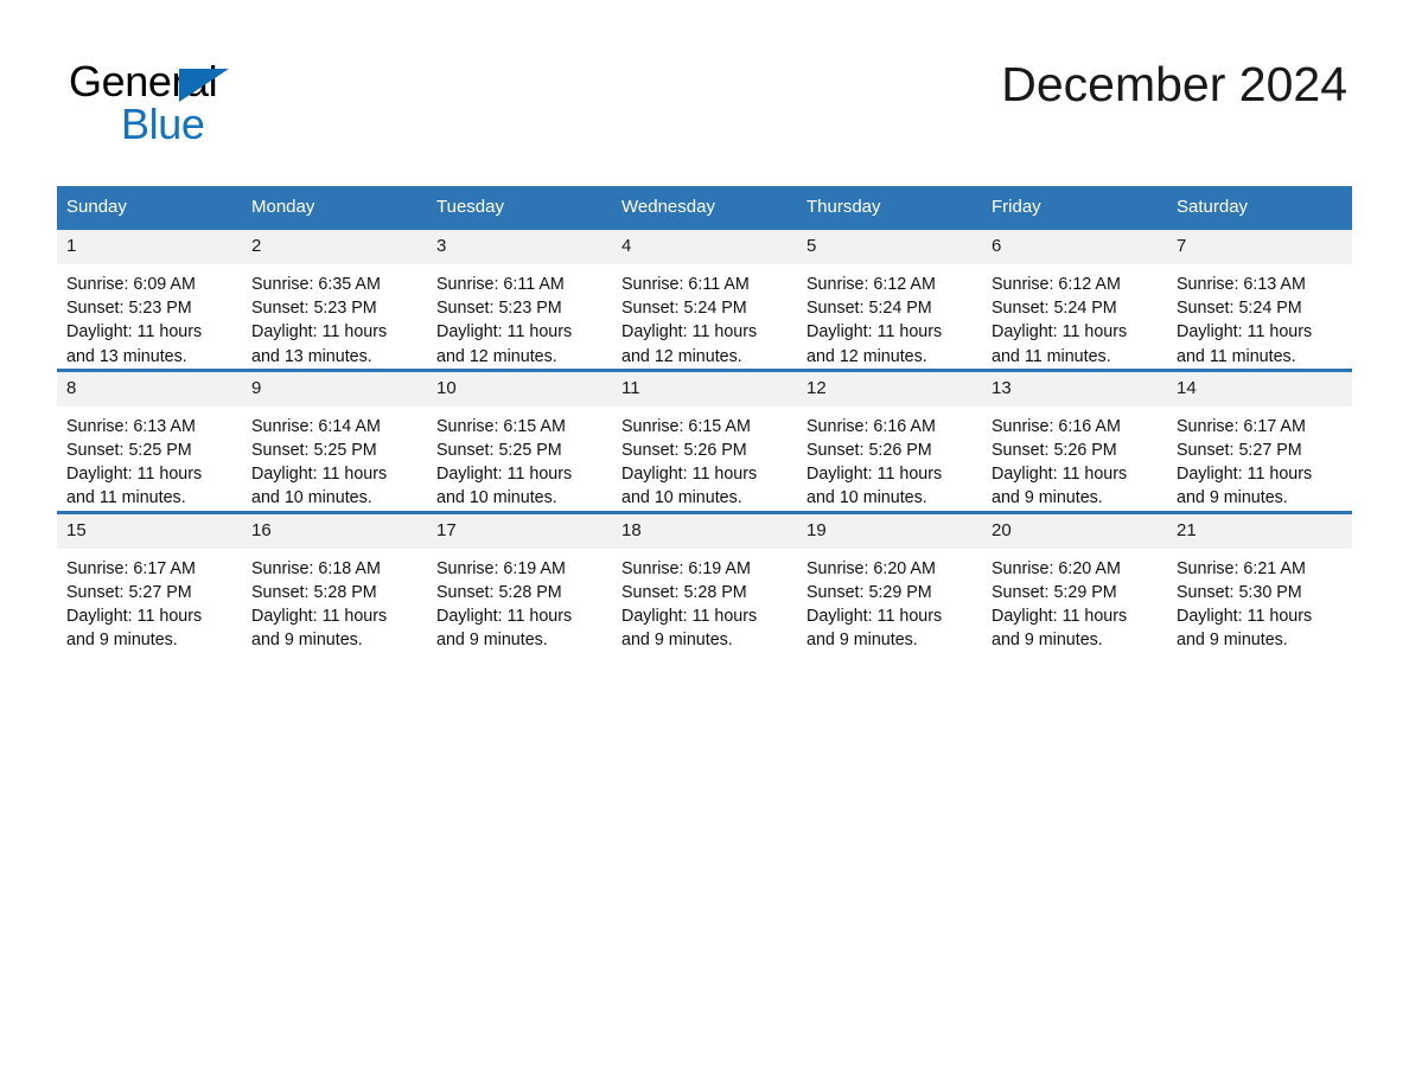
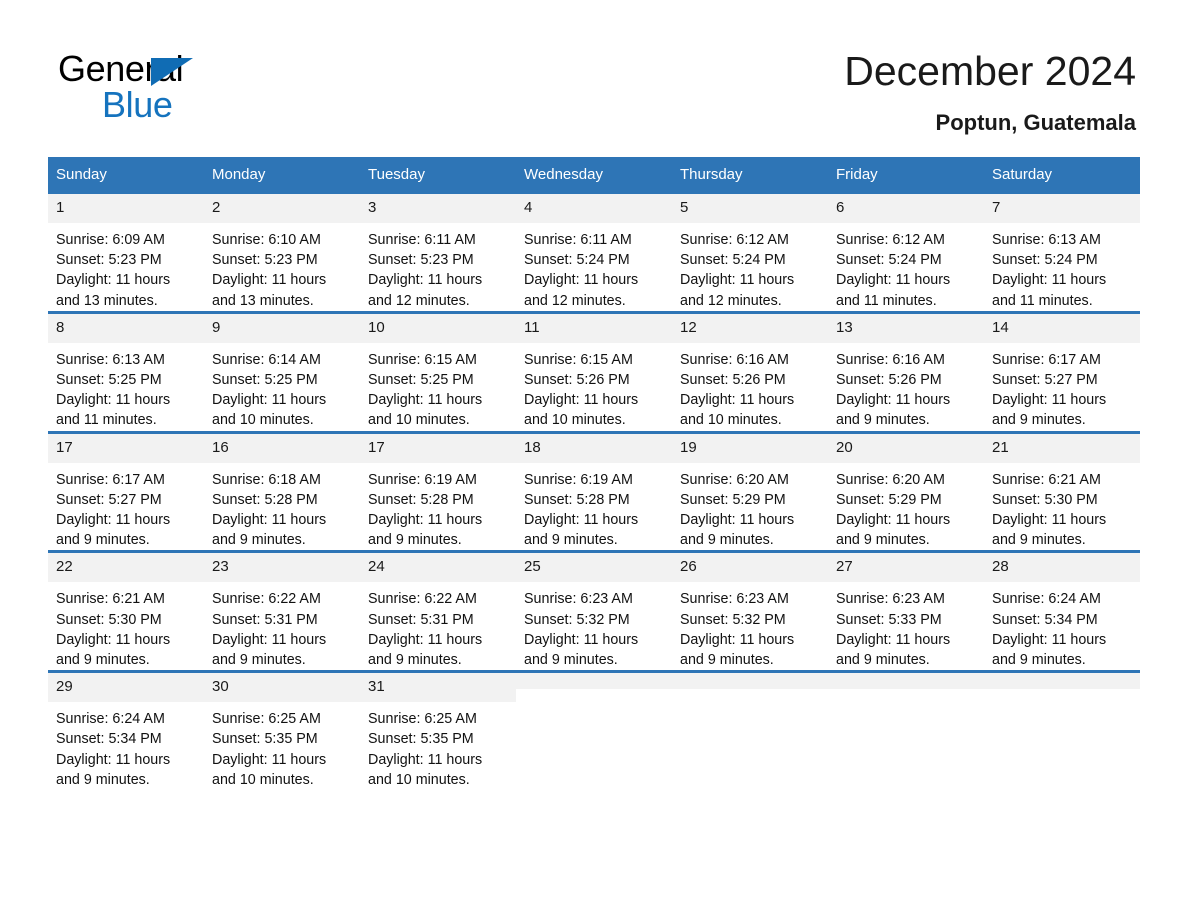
  General
  Blue
  December 2024
+ Poptun, Guatemala
  Sunday	Monday	Tuesday	Wednesday	Thursday	Friday	Saturday
- 1 Sunrise: 6:09 AM Sunset: 5:23 PM Daylight: 11 hours and 13 minutes.	2 Sunrise: 6:35 AM Sunset: 5:23 PM Daylight: 11 hours and 13 minutes.	3 Sunrise: 6:11 AM Sunset: 5:23 PM Daylight: 11 hours and 12 minutes.	4 Sunrise: 6:11 AM Sunset: 5:24 PM Daylight: 11 hours and 12 minutes.	5 Sunrise: 6:12 AM Sunset: 5:24 PM Daylight: 11 hours and 12 minutes.	6 Sunrise: 6:12 AM Sunset: 5:24 PM Daylight: 11 hours and 11 minutes.	7 Sunrise: 6:13 AM Sunset: 5:24 PM Daylight: 11 hours and 11 minutes.
+ 1 Sunrise: 6:09 AM Sunset: 5:23 PM Daylight: 11 hours and 13 minutes.	2 Sunrise: 6:10 AM Sunset: 5:23 PM Daylight: 11 hours and 13 minutes.	3 Sunrise: 6:11 AM Sunset: 5:23 PM Daylight: 11 hours and 12 minutes.	4 Sunrise: 6:11 AM Sunset: 5:24 PM Daylight: 11 hours and 12 minutes.	5 Sunrise: 6:12 AM Sunset: 5:24 PM Daylight: 11 hours and 12 minutes.	6 Sunrise: 6:12 AM Sunset: 5:24 PM Daylight: 11 hours and 11 minutes.	7 Sunrise: 6:13 AM Sunset: 5:24 PM Daylight: 11 hours and 11 minutes.
  8 Sunrise: 6:13 AM Sunset: 5:25 PM Daylight: 11 hours and 11 minutes.	9 Sunrise: 6:14 AM Sunset: 5:25 PM Daylight: 11 hours and 10 minutes.	10 Sunrise: 6:15 AM Sunset: 5:25 PM Daylight: 11 hours and 10 minutes.	11 Sunrise: 6:15 AM Sunset: 5:26 PM Daylight: 11 hours and 10 minutes.	12 Sunrise: 6:16 AM Sunset: 5:26 PM Daylight: 11 hours and 10 minutes.	13 Sunrise: 6:16 AM Sunset: 5:26 PM Daylight: 11 hours and 9 minutes.	14 Sunrise: 6:17 AM Sunset: 5:27 PM Daylight: 11 hours and 9 minutes.
- 15 Sunrise: 6:17 AM Sunset: 5:27 PM Daylight: 11 hours and 9 minutes.	16 Sunrise: 6:18 AM Sunset: 5:28 PM Daylight: 11 hours and 9 minutes.	17 Sunrise: 6:19 AM Sunset: 5:28 PM Daylight: 11 hours and 9 minutes.	18 Sunrise: 6:19 AM Sunset: 5:28 PM Daylight: 11 hours and 9 minutes.	19 Sunrise: 6:20 AM Sunset: 5:29 PM Daylight: 11 hours and 9 minutes.	20 Sunrise: 6:20 AM Sunset: 5:29 PM Daylight: 11 hours and 9 minutes.	21 Sunrise: 6:21 AM Sunset: 5:30 PM Daylight: 11 hours and 9 minutes.
+ 17 Sunrise: 6:17 AM Sunset: 5:27 PM Daylight: 11 hours and 9 minutes.	16 Sunrise: 6:18 AM Sunset: 5:28 PM Daylight: 11 hours and 9 minutes.	17 Sunrise: 6:19 AM Sunset: 5:28 PM Daylight: 11 hours and 9 minutes.	18 Sunrise: 6:19 AM Sunset: 5:28 PM Daylight: 11 hours and 9 minutes.	19 Sunrise: 6:20 AM Sunset: 5:29 PM Daylight: 11 hours and 9 minutes.	20 Sunrise: 6:20 AM Sunset: 5:29 PM Daylight: 11 hours and 9 minutes.	21 Sunrise: 6:21 AM Sunset: 5:30 PM Daylight: 11 hours and 9 minutes.
+ 22 Sunrise: 6:21 AM Sunset: 5:30 PM Daylight: 11 hours and 9 minutes.	23 Sunrise: 6:22 AM Sunset: 5:31 PM Daylight: 11 hours and 9 minutes.	24 Sunrise: 6:22 AM Sunset: 5:31 PM Daylight: 11 hours and 9 minutes.	25 Sunrise: 6:23 AM Sunset: 5:32 PM Daylight: 11 hours and 9 minutes.	26 Sunrise: 6:23 AM Sunset: 5:32 PM Daylight: 11 hours and 9 minutes.	27 Sunrise: 6:23 AM Sunset: 5:33 PM Daylight: 11 hours and 9 minutes.	28 Sunrise: 6:24 AM Sunset: 5:34 PM Daylight: 11 hours and 9 minutes.
+ 29 Sunrise: 6:24 AM Sunset: 5:34 PM Daylight: 11 hours and 9 minutes.	30 Sunrise: 6:25 AM Sunset: 5:35 PM Daylight: 11 hours and 10 minutes.	31 Sunrise: 6:25 AM Sunset: 5:35 PM Daylight: 11 hours and 10 minutes.
